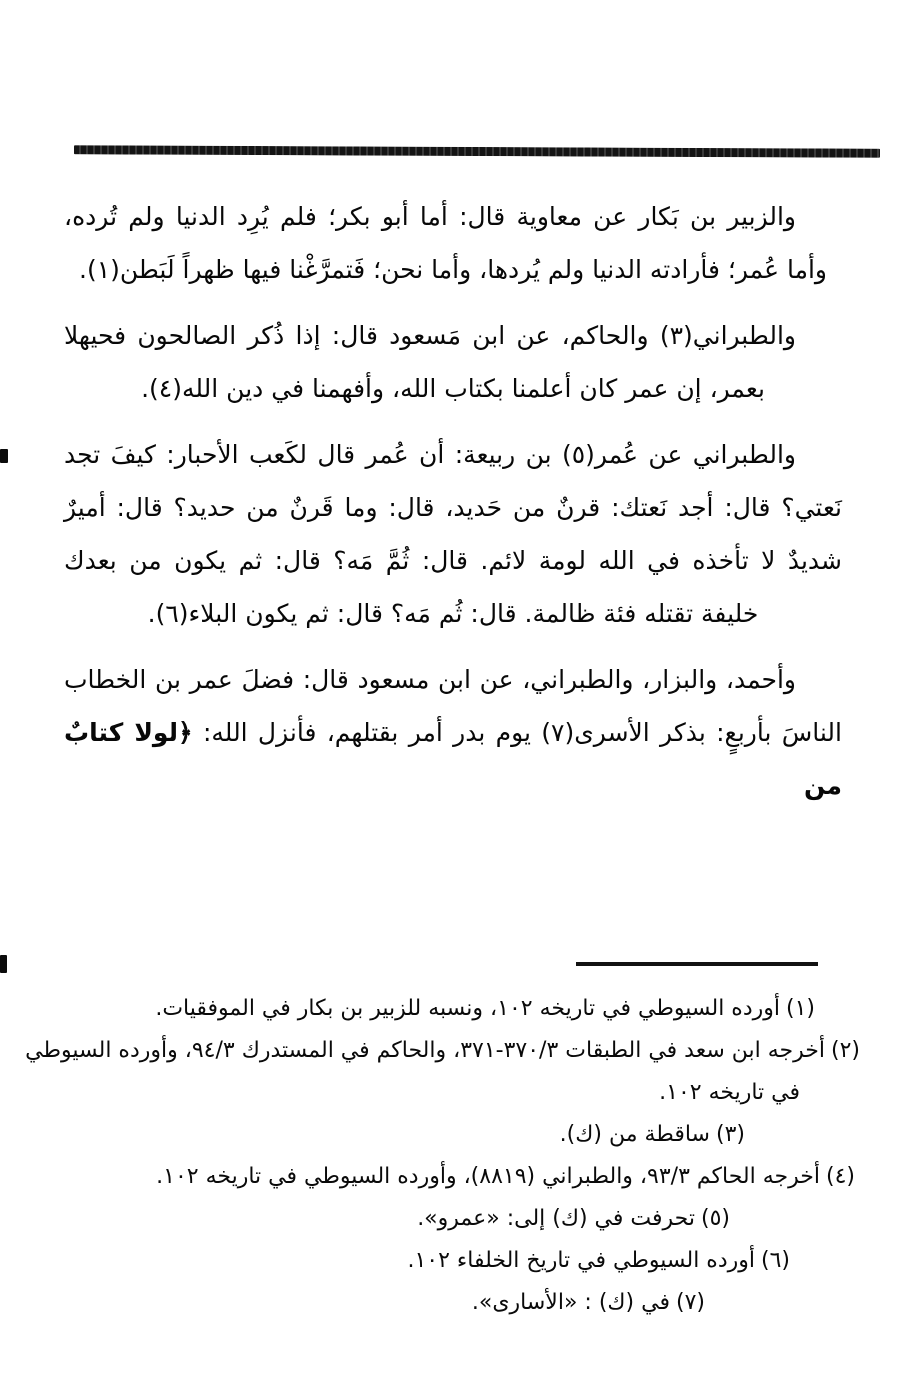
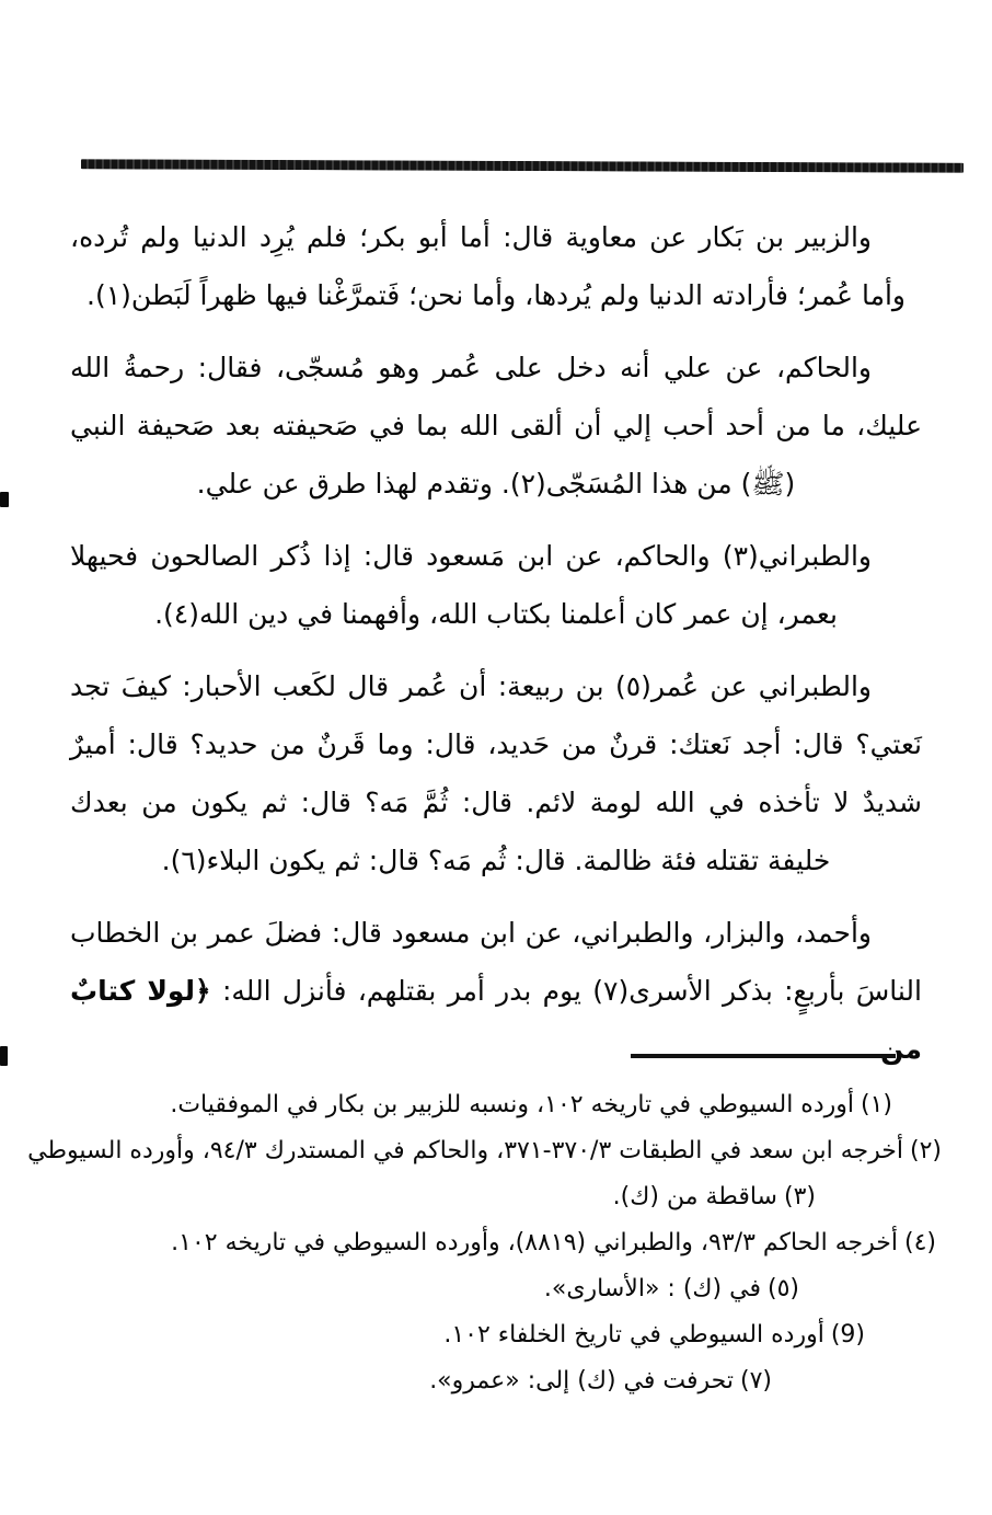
  والزبير بن بَكار عن معاوية قال: أما أبو بكر؛ فلم يُرِد الدنيا ولم تُرده، وأما عُمر؛ فأرادته الدنيا ولم يُردها، وأما نحن؛ فَتمرَّغْنا فيها ظهراً لَبَطن(١).
+ والحاكم، عن علي أنه دخل على عُمر وهو مُسجّى، فقال: رحمةُ الله عليك، ما من أحد أحب إلي أن ألقى الله بما في صَحيفته بعد صَحيفة النبي (ﷺ) من هذا المُسَجّى(٢). وتقدم لهذا طرق عن علي.
  والطبراني(٣) والحاكم، عن ابن مَسعود قال: إذا ذُكر الصالحون فحيهلا بعمر، إن عمر كان أعلمنا بكتاب الله، وأفهمنا في دين الله(٤).
  والطبراني عن عُمر(٥) بن ربيعة: أن عُمر قال لكَعب الأحبار: كيفَ تجد نَعتي؟ قال: أجد نَعتك: قرنٌ من حَديد، قال: وما قَرنٌ من حديد؟ قال: أميرٌ شديدٌ لا تأخذه في الله لومة لائم. قال: ثُمَّ مَه؟ قال: ثم يكون من بعدك خليفة تقتله فئة ظالمة. قال: ثُم مَه؟ قال: ثم يكون البلاء(٦).
  وأحمد، والبزار، والطبراني، عن ابن مسعود قال: فضلَ عمر بن الخطاب الناسَ بأربعٍ: بذكر الأسرى(٧) يوم بدر أمر بقتلهم، فأنزل الله: ﴿لولا كتابٌ من
  (١)أورده السيوطي في تاريخه ١٠٢، ونسبه للزبير بن بكار في الموفقيات.
  (٢)أخرجه ابن سعد في الطبقات ٣٧٠/٣-٣٧١، والحاكم في المستدرك ٩٤/٣، وأورده السيوطي
- في تاريخه ١٠٢.
  (٣)ساقطة من (ك).
  (٤)أخرجه الحاكم ٩٣/٣، والطبراني (٨٨١٩)، وأورده السيوطي في تاريخه ١٠٢.
- (٥)تحرفت في (ك) إلى: «عمرو».
+ (٥)في (ك) : «الأسارى».
- (٦)أورده السيوطي في تاريخ الخلفاء ١٠٢.
+ (9)أورده السيوطي في تاريخ الخلفاء ١٠٢.
- (٧)في (ك) : «الأسارى».
+ (٧)تحرفت في (ك) إلى: «عمرو».
